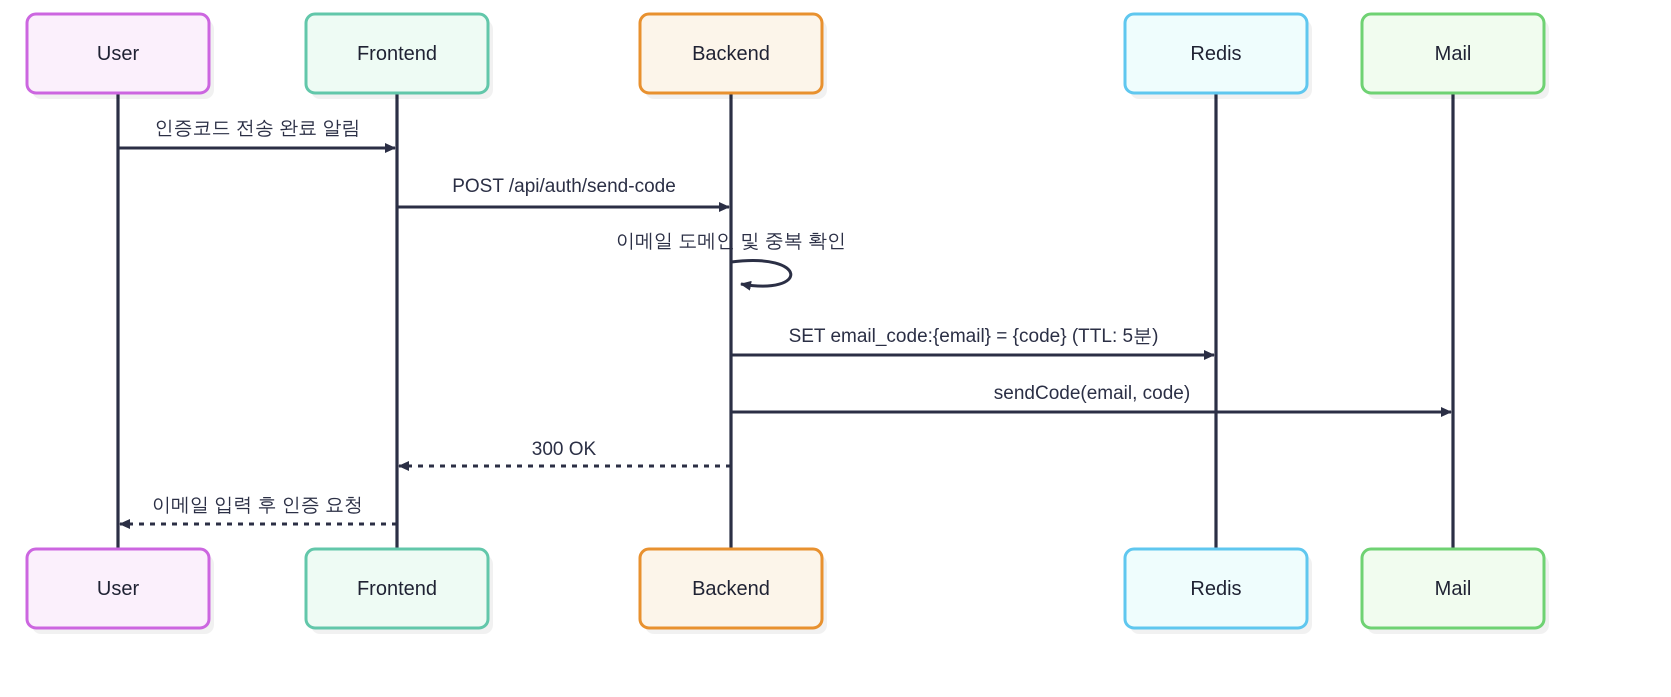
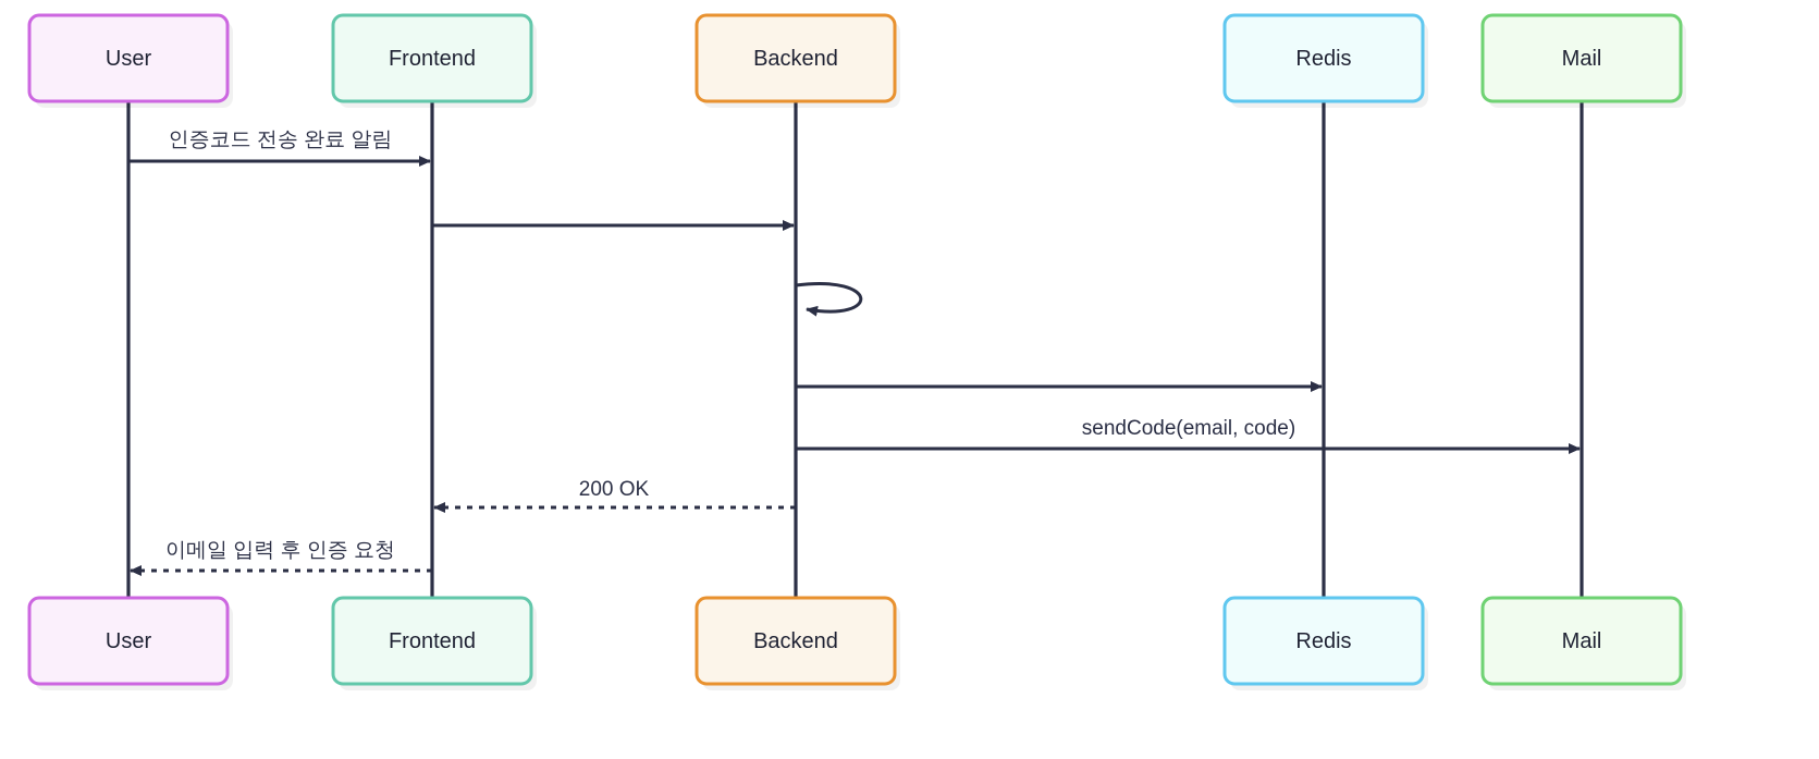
  인증코드 전송 완료 알림
- POST /api/auth/send-code
- 이메일 도메인 및 중복 확인
- SET email_code:{email} = {code} (TTL: 5분)
  sendCode(email, code)
- 300 OK
+ 200 OK
  이메일 입력 후 인증 요청
  User
  Frontend
  Backend
  Redis
  Mail
  User
  Frontend
  Backend
  Redis
  Mail
